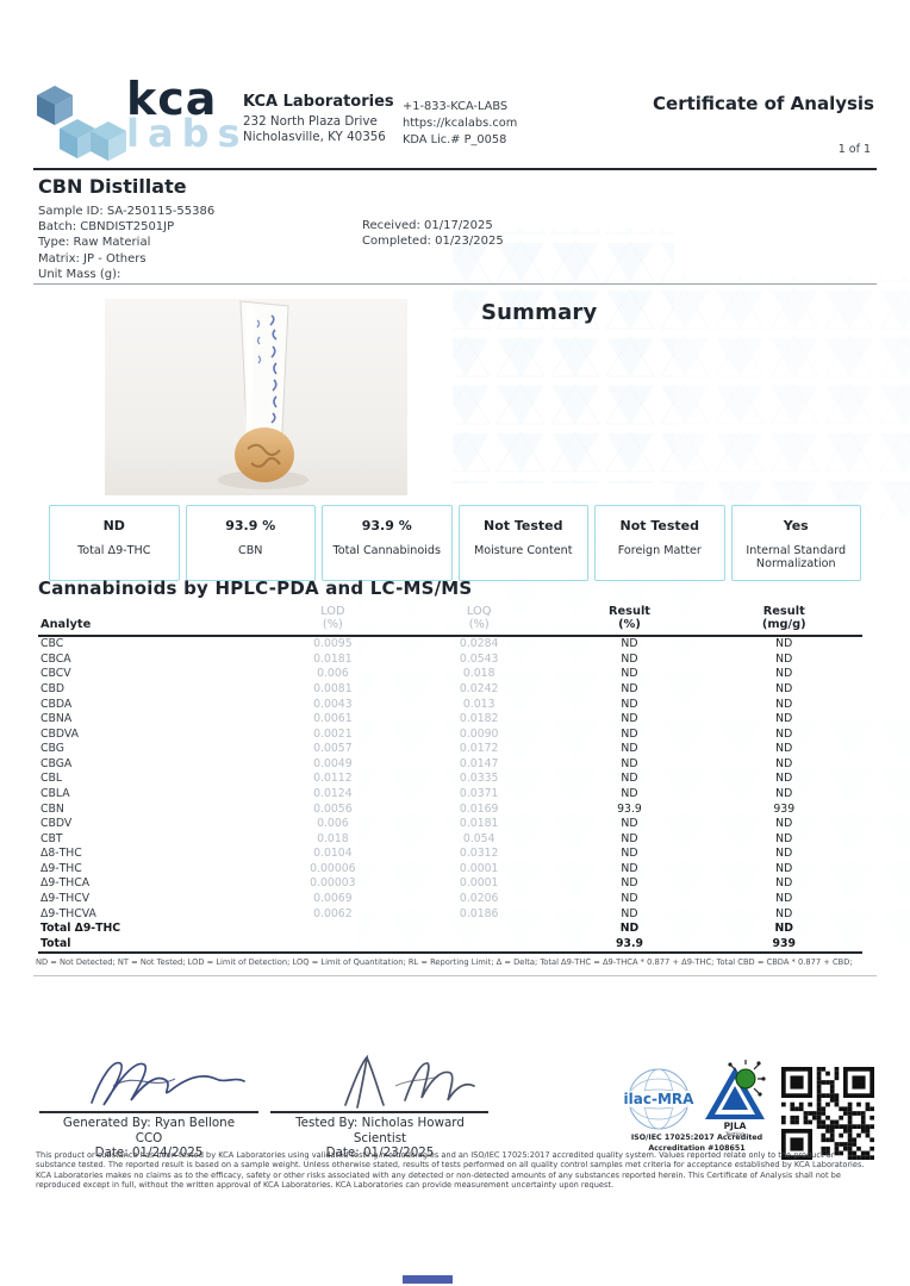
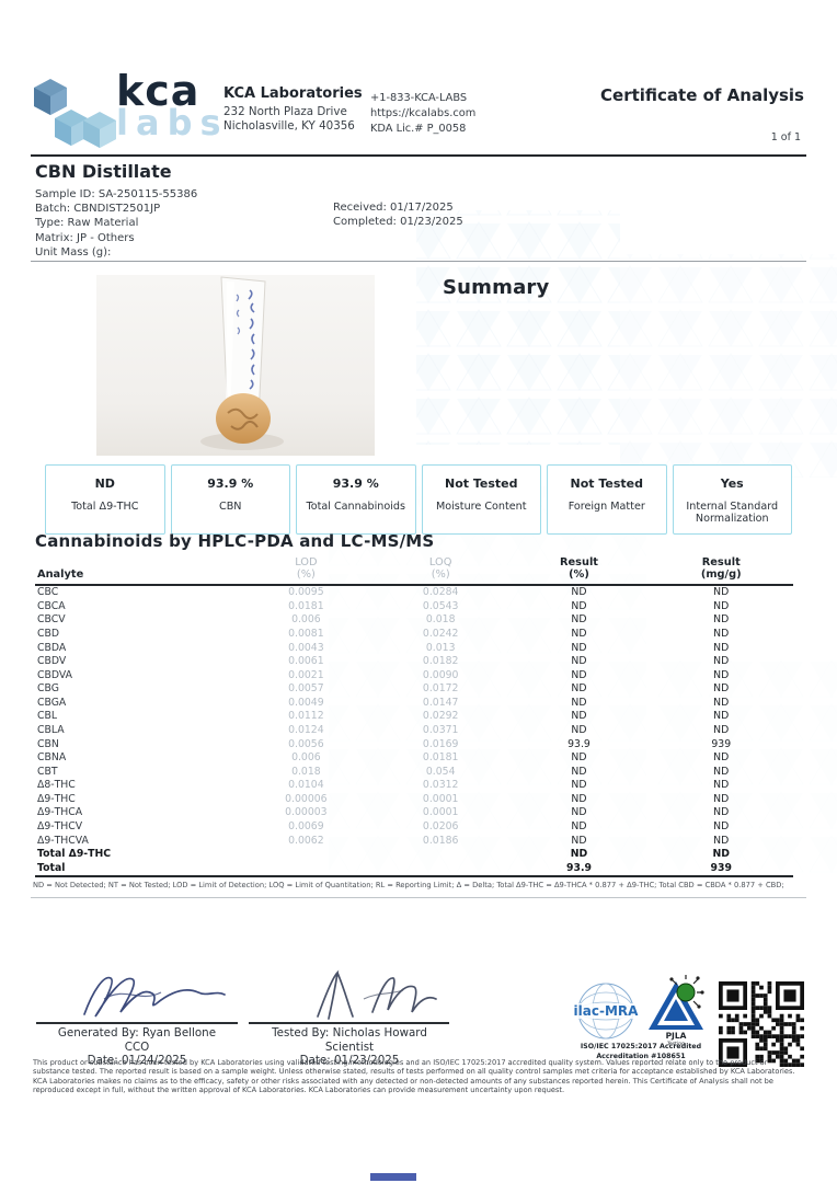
  kca
  labs
  KCA Laboratories
  232 North Plaza Drive
  Nicholasville, KY 40356
  +1-833-KCA-LABS
  https://kcalabs.com
  KDA Lic.# P_0058
  Certificate of Analysis
  1 of 1
  CBN Distillate
  Sample ID: SA-250115-55386
  Batch: CBNDIST2501JP
  Type: Raw Material
  Matrix: JP - Others
  Unit Mass (g):
  Received: 01/17/2025
  Completed: 01/23/2025
  Summary
  ND
  Total Δ9-THC
  93.9 %
  CBN
  93.9 %
  Total Cannabinoids
  Not Tested
  Moisture Content
  Not Tested
  Foreign Matter
  Yes
  Internal Standard Normalization
  Cannabinoids by HPLC-PDA and LC-MS/MS
  Analyte	LOD(%)	LOQ(%)	Result(%)	Result(mg/g)
  CBC	0.0095	0.0284	ND	ND
  CBCA	0.0181	0.0543	ND	ND
  CBCV	0.006	0.018	ND	ND
  CBD	0.0081	0.0242	ND	ND
  CBDA	0.0043	0.013	ND	ND
- CBNA	0.0061	0.0182	ND	ND
+ CBDV	0.0061	0.0182	ND	ND
  CBDVA	0.0021	0.0090	ND	ND
  CBG	0.0057	0.0172	ND	ND
  CBGA	0.0049	0.0147	ND	ND
- CBL	0.0112	0.0335	ND	ND
+ CBL	0.0112	0.0292	ND	ND
  CBLA	0.0124	0.0371	ND	ND
  CBN	0.0056	0.0169	93.9	939
- CBDV	0.006	0.0181	ND	ND
+ CBNA	0.006	0.0181	ND	ND
  CBT	0.018	0.054	ND	ND
  Δ8-THC	0.0104	0.0312	ND	ND
  Δ9-THC	0.00006	0.0001	ND	ND
  Δ9-THCA	0.00003	0.0001	ND	ND
  Δ9-THCV	0.0069	0.0206	ND	ND
  Δ9-THCVA	0.0062	0.0186	ND	ND
  Total Δ9-THC			ND	ND
  Total			93.9	939
  ND = Not Detected; NT = Not Tested; LOD = Limit of Detection; LOQ = Limit of Quantitation; RL = Reporting Limit; Δ = Delta; Total Δ9-THC = Δ9-THCA * 0.877 + Δ9-THC; Total CBD = CBDA * 0.877 + CBD;
  Generated By: Ryan Bellone
  CCO
  Date: 01/24/2025
  Tested By: Nicholas Howard
  Scientist
  Date: 01/23/2025
  ilac-MRA
  PJLA
  This product or substance has been tested by KCA Laboratories using validated testing methodologies and an ISO/IEC 17025:2017 accredited quality system. Values reported relate only to the product or substance tested. The reported result is based on a sample weight. Unless otherwise stated, results of tests performed on all quality control samples met criteria for acceptance established by KCA Laboratories. KCA Laboratories makes no claims as to the efficacy, safety or other risks associated with any detected or non-detected amounts of any substances reported herein. This Certificate of Analysis shall not be reproduced except in full, without the written approval of KCA Laboratories. KCA Laboratories can provide measurement uncertainty upon request.
